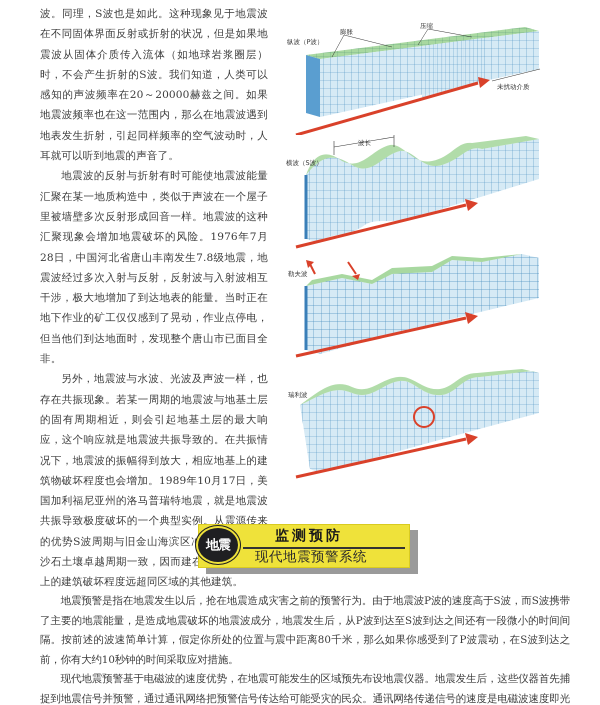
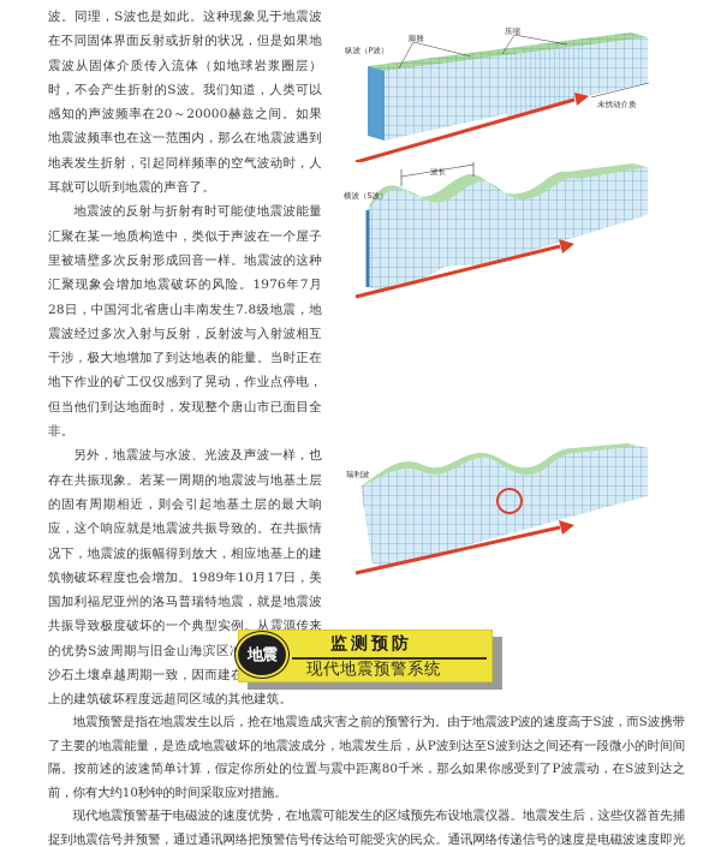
  波。同理，S波也是如此。这种现象见于地震波在不同固体界面反射或折射的状况，但是如果地震波从固体介质传入流体（如地球岩浆圈层）时，不会产生折射的S波。我们知道，人类可以感知的声波频率在20～20000赫兹之间。如果地震波频率也在这一范围内，那么在地震波遇到地表发生折射，引起同样频率的空气波动时，人耳就可以听到地震的声音了。
  地震波的反射与折射有时可能使地震波能量汇聚在某一地质构造中，类似于声波在一个屋子里被墙壁多次反射形成回音一样。地震波的这种汇聚现象会增加地震破坏的风险。1976年7月28日，中国河北省唐山丰南发生7.8级地震，地震波经过多次入射与反射，反射波与入射波相互干涉，极大地增加了到达地表的能量。当时正在地下作业的矿工仅仅感到了晃动，作业点停电，但当他们到达地面时，发现整个唐山市已面目全非。
  另外，地震波与水波、光波及声波一样，也存在共振现象。若某一周期的地震波与地基土层的固有周期相近，则会引起地基土层的最大响应，这个响应就是地震波共振导致的。在共振情况下，地震波的振幅得到放大，相应地基上的建筑物破坏程度也会增加。1989年10月17日，美国加利福尼亚州的洛马普瑞特地震，就是地震波共振导致极度破坏的一个典型实例。从震源传来的优势S波周期与旧金山海滨区沙石土壤卓越周期一致，因而建上的建筑破坏程度远超同区域的其他建筑。
  纵波（P波）
  膨胀
  压缩
  未扰动介质
  横波（S波）
  波长
- 勒夫波
  瑞利波
  监测预防
  现代地震预警系统
  地震
  地震预警是指在地震发生以后，抢在地震造成灾害之前的预警行为。由于地震波P波的速度高于S波，而S波携带了主要的地震能量，是造成地震破坏的地震波成分，地震发生后，从P波到达至S波到达之间还有一段微小的时间间隔。按前述的波速简单计算，假定你所处的位置与震中距离80千米，那么如果你感受到了P波震动，在S波到达之前，你有大约10秒钟的时间采取应对措施。
  现代地震预警基于电磁波的速度优势，在地震可能发生的区域预先布设地震仪器。地震发生后，这些仪器首先捕捉到地震信号并预警，通过通讯网络把预警信号传达给可能受灾的民众。通讯网络传递信号的速度是电磁波速度即光
